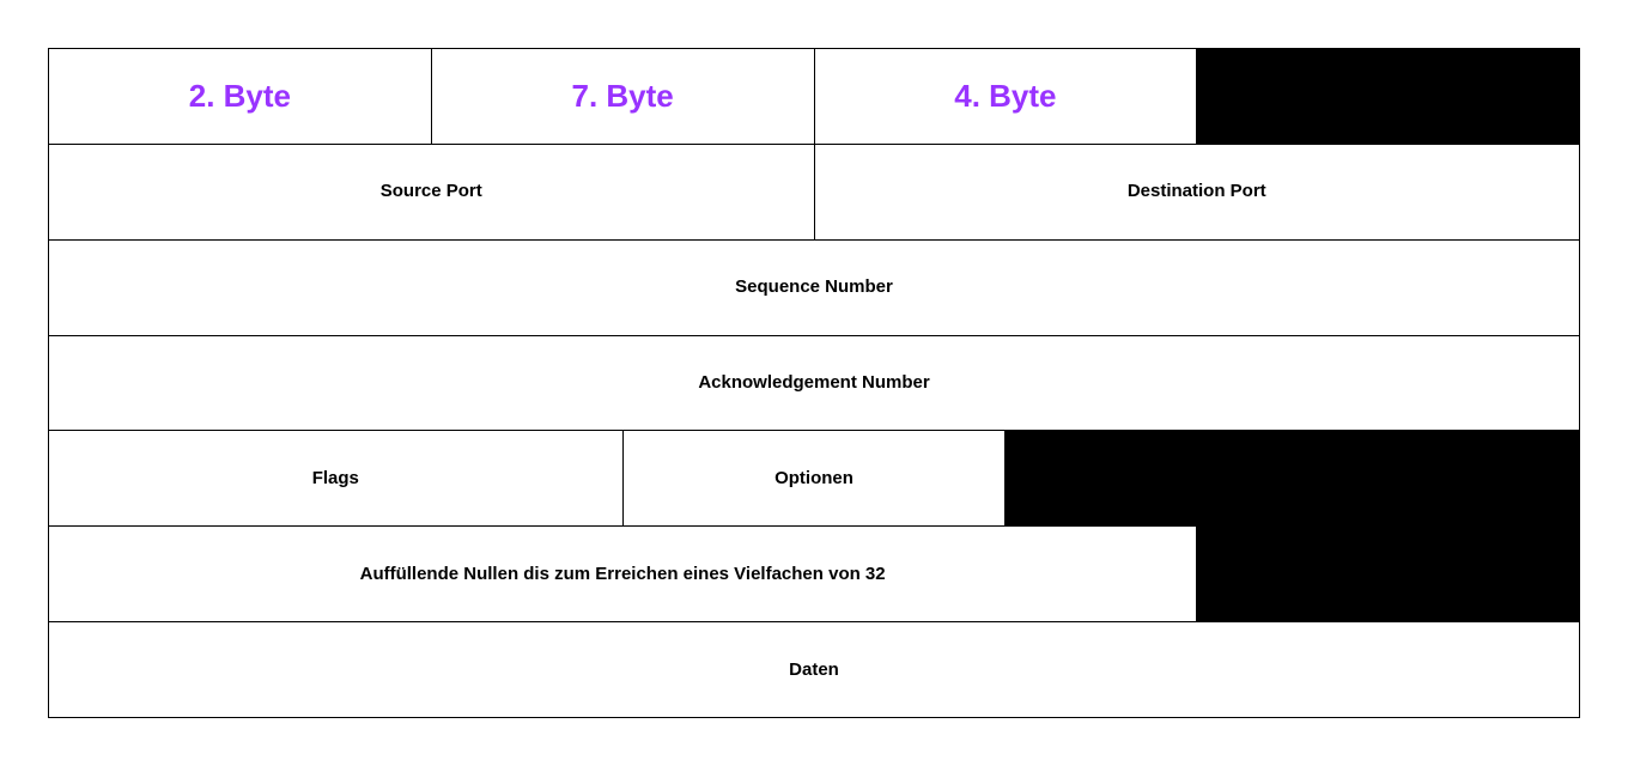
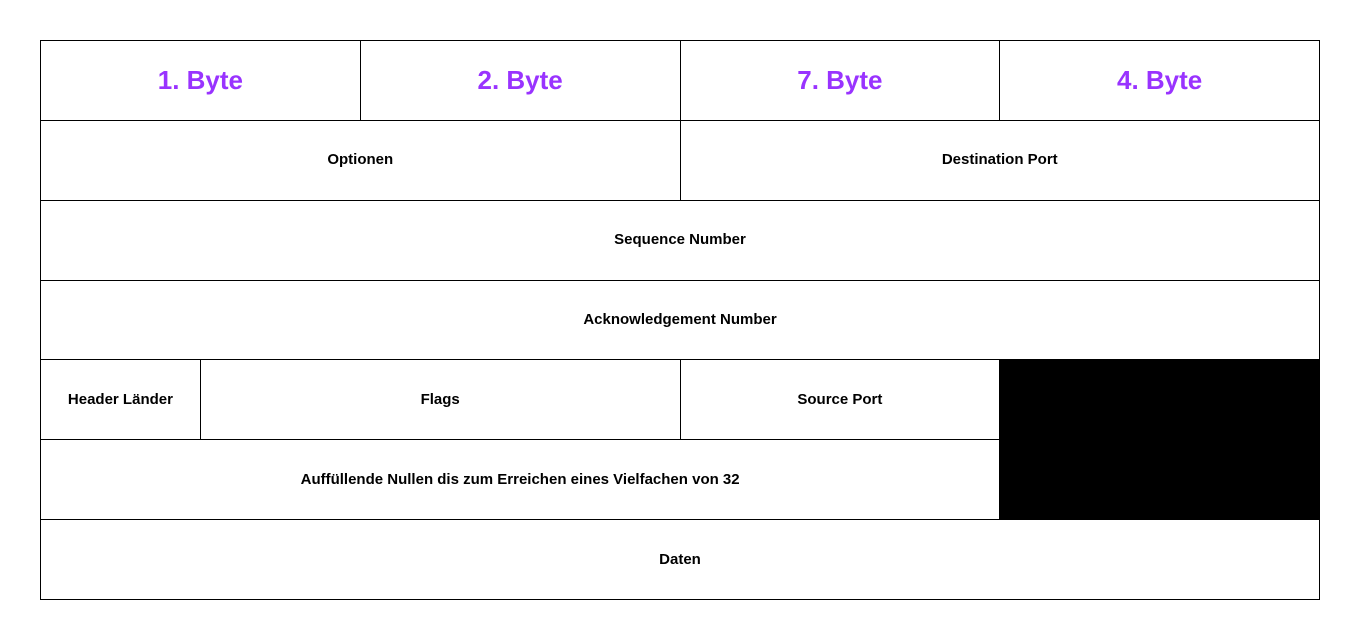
+ 1. Byte
  2. Byte
  7. Byte
  4. Byte
- Source Port
+ Optionen
  Destination Port
  Sequence Number
  Acknowledgement Number
+ Header Länder
  Flags
- Optionen
+ Source Port
  Auffüllende Nullen dis zum Erreichen eines Vielfachen von 32
  Daten
